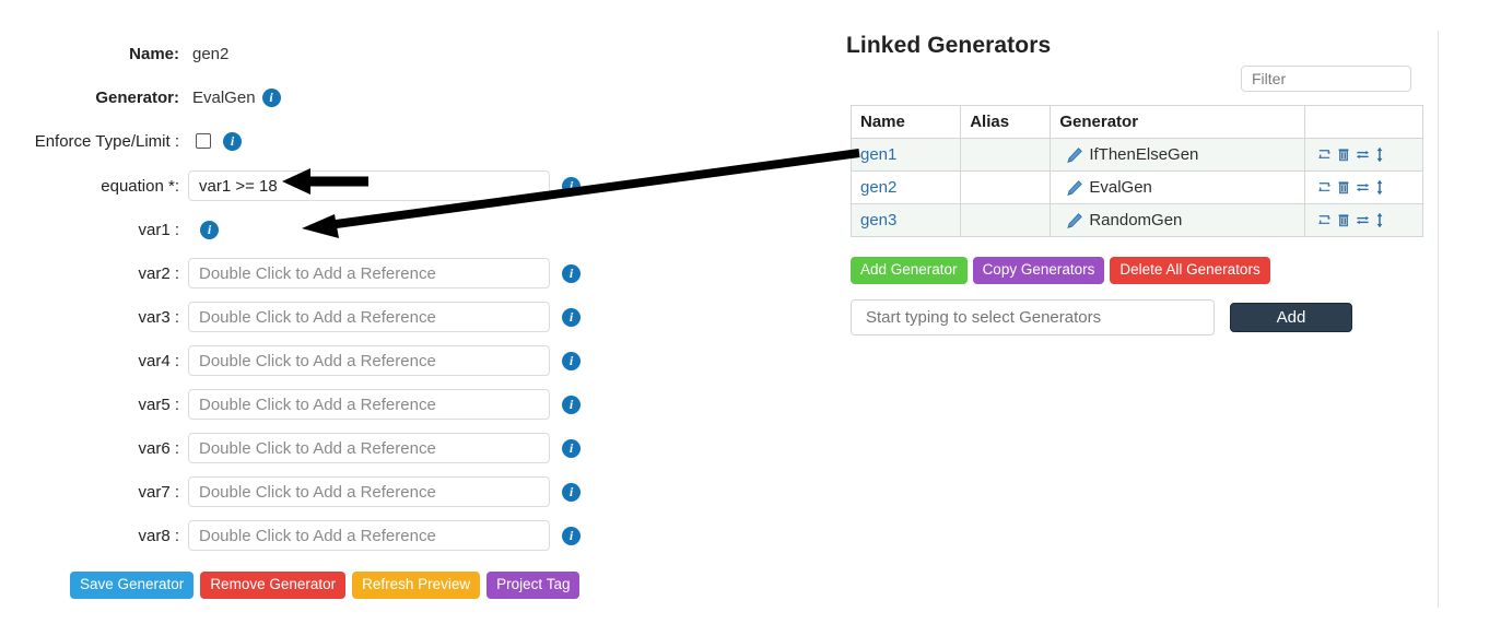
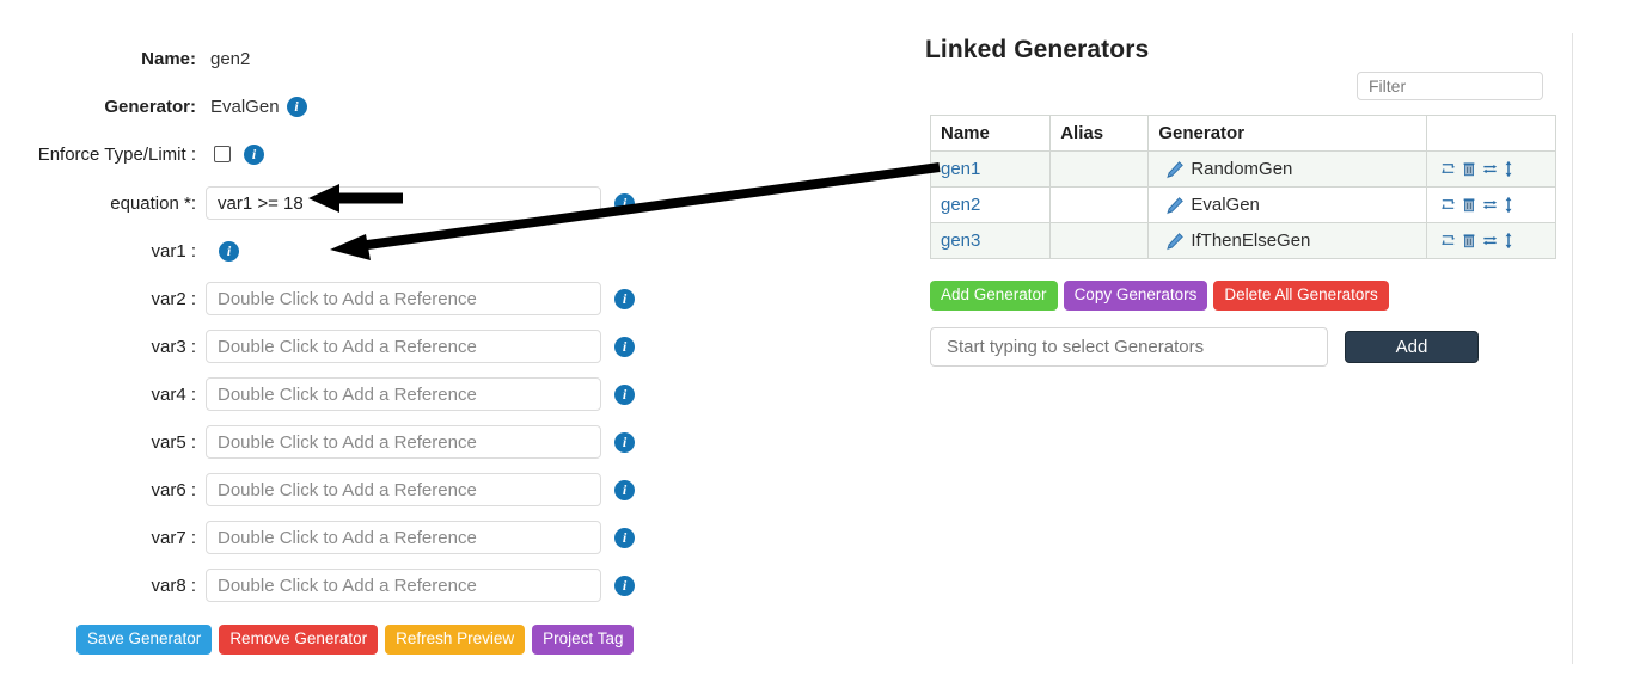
  Name:
  gen2
  Generator:
  EvalGen
  i
  Enforce Type/Limit :
  i
  equation *:
  var1 >= 18
  i
  var1 :
  i
  var2 :
  Double Click to Add a Reference
  i
  var3 :
  Double Click to Add a Reference
  i
  var4 :
  Double Click to Add a Reference
  i
  var5 :
  Double Click to Add a Reference
  i
  var6 :
  Double Click to Add a Reference
  i
  var7 :
  Double Click to Add a Reference
  i
  var8 :
  Double Click to Add a Reference
  i
  Save Generator
  Remove Generator
  Refresh Preview
  Project Tag
  Linked Generators
  Filter
  Name	Alias	Generator
- gen1		IfThenElseGen
+ gen1		RandomGen
  gen2		EvalGen
- gen3		RandomGen
+ gen3		IfThenElseGen
  Add Generator
  Copy Generators
  Delete All Generators
  Start typing to select Generators
  Add
